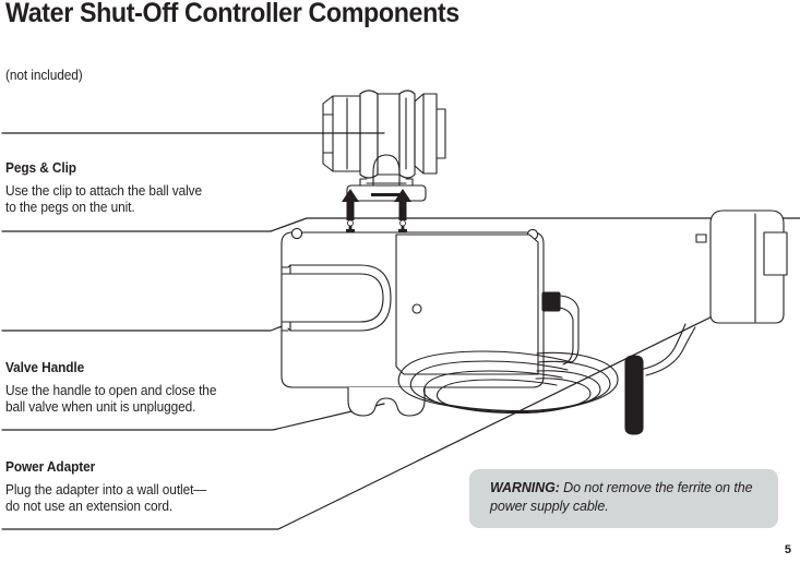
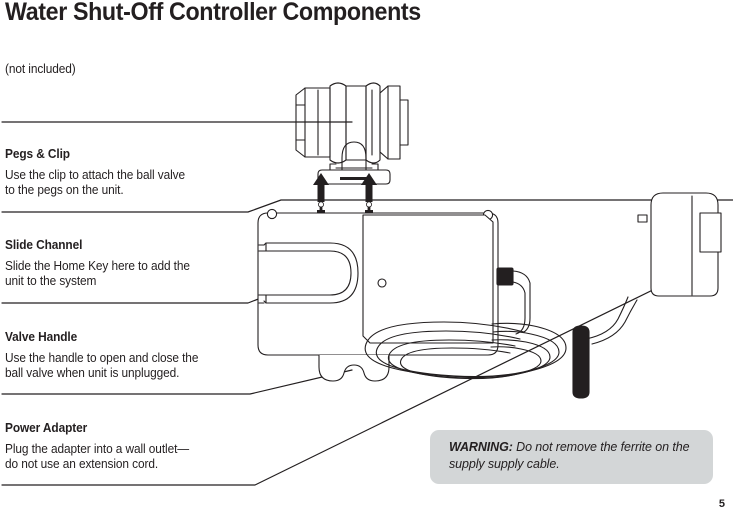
  Water Shut-Off Controller Components
  (not included)
  Pegs & Clip
  Use the clip to attach the ball valve
  to the pegs on the unit.
+ Slide Channel
+ Slide the Home Key here to add the
+ unit to the system
  Valve Handle
  Use the handle to open and close the
  ball valve when unit is unplugged.
  Power Adapter
  Plug the adapter into a wall outlet—
  do not use an extension cord.
- WARNING: Do not remove the ferrite on the power supply cable.
+ WARNING: Do not remove the ferrite on the supply supply cable.
  5
